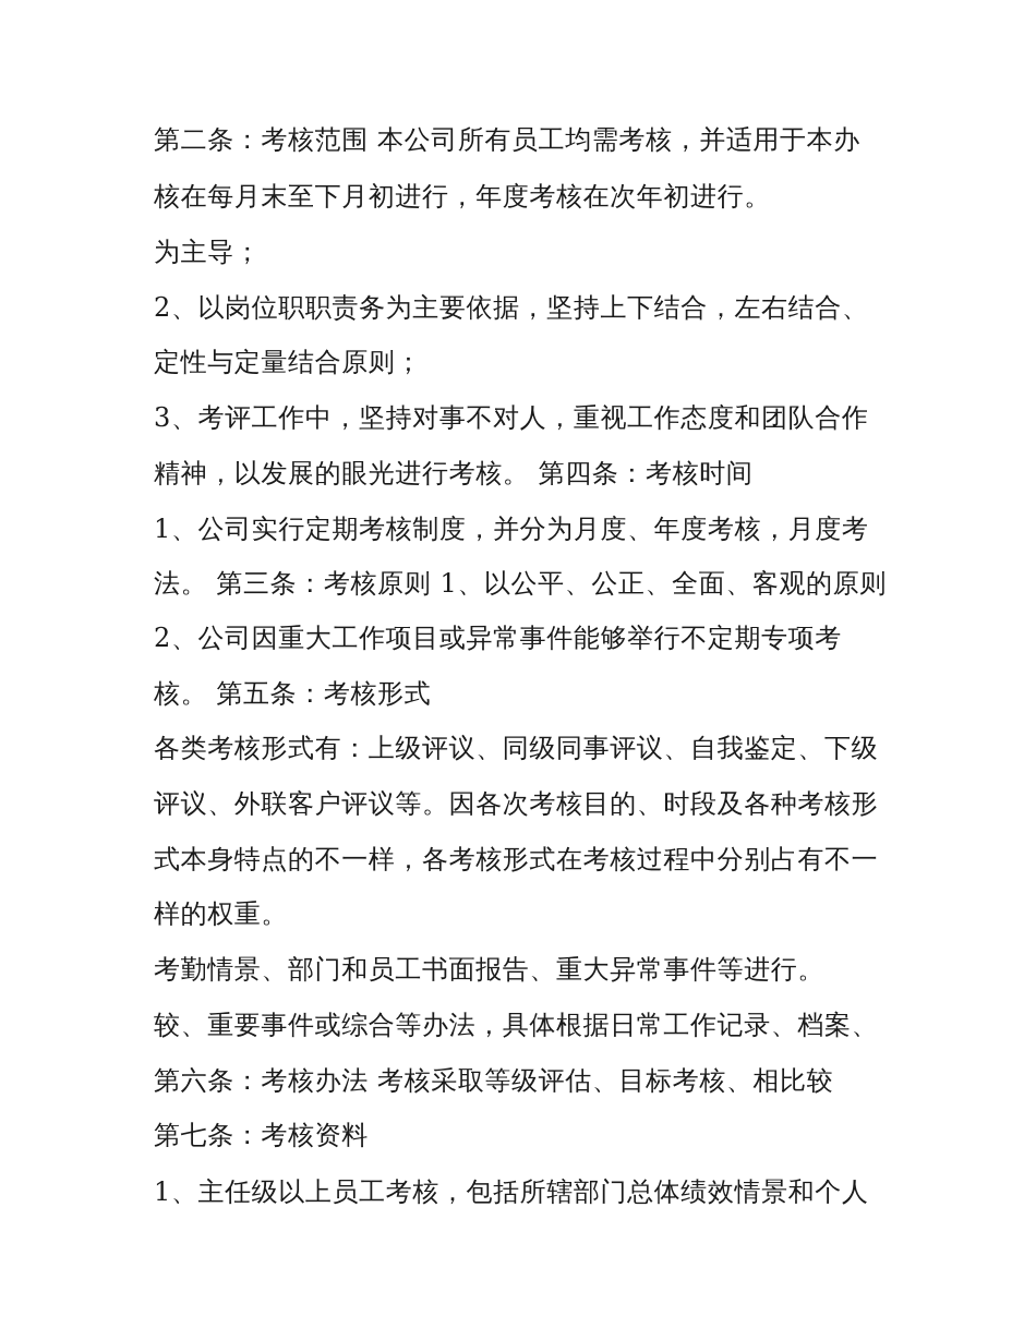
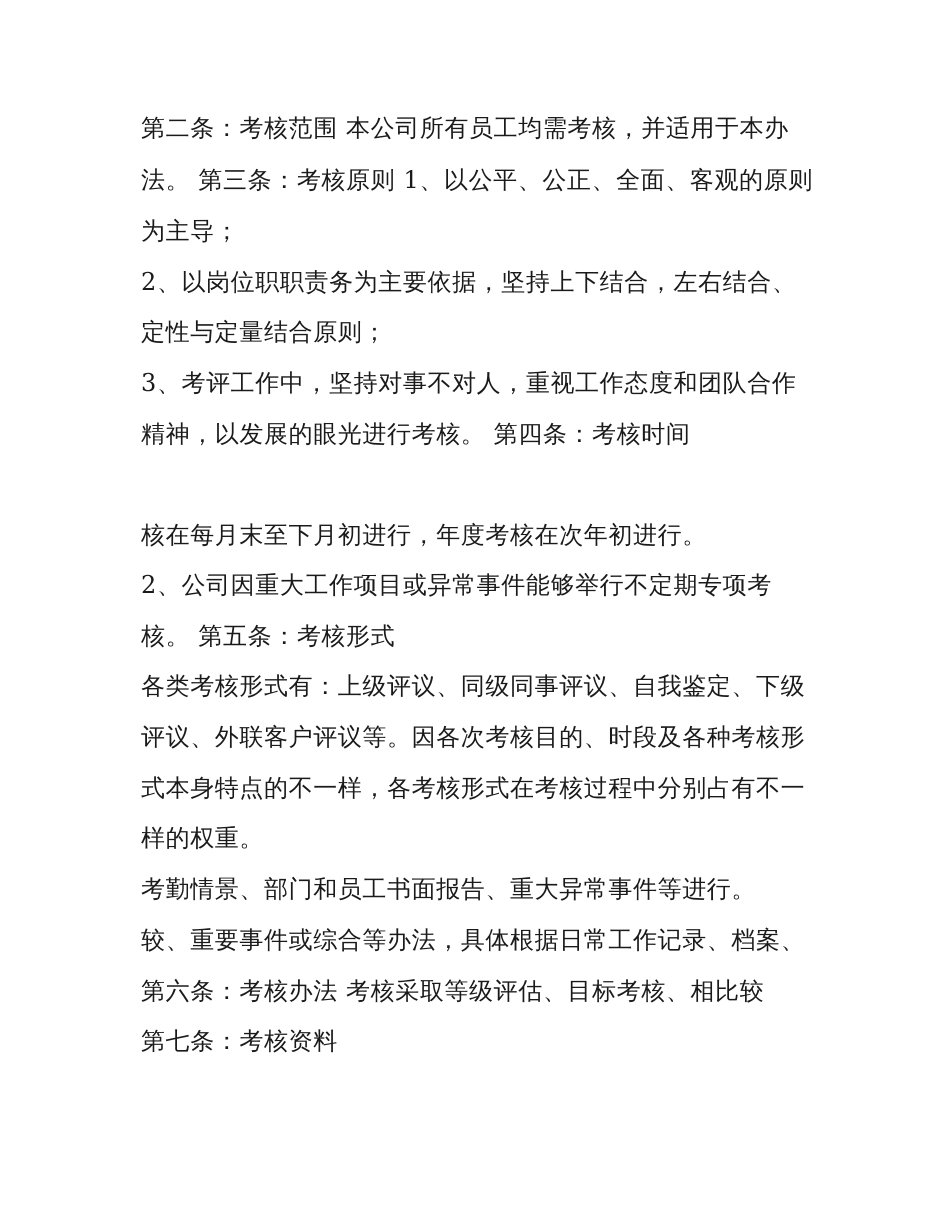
  第二条：考核范围 本公司所有员工均需考核，并适用于本办
- 核在每月末至下月初进行，年度考核在次年初进行。
+ 法。 第三条：考核原则 1、以公平、公正、全面、客观的原则
  为主导；
  2、以岗位职职责务为主要依据，坚持上下结合，左右结合、
  定性与定量结合原则；
  3、考评工作中，坚持对事不对人，重视工作态度和团队合作
  精神，以发展的眼光进行考核。 第四条：考核时间
- 1、公司实行定期考核制度，并分为月度、年度考核，月度考
- 法。 第三条：考核原则 1、以公平、公正、全面、客观的原则
+ 核在每月末至下月初进行，年度考核在次年初进行。
  2、公司因重大工作项目或异常事件能够举行不定期专项考
  核。 第五条：考核形式
  各类考核形式有：上级评议、同级同事评议、自我鉴定、下级
  评议、外联客户评议等。因各次考核目的、时段及各种考核形
  式本身特点的不一样，各考核形式在考核过程中分别占有不一
  样的权重。
  考勤情景、部门和员工书面报告、重大异常事件等进行。
  较、重要事件或综合等办法，具体根据日常工作记录、档案、
  第六条：考核办法 考核采取等级评估、目标考核、相比较
  第七条：考核资料
- 1、主任级以上员工考核，包括所辖部门总体绩效情景和个人
